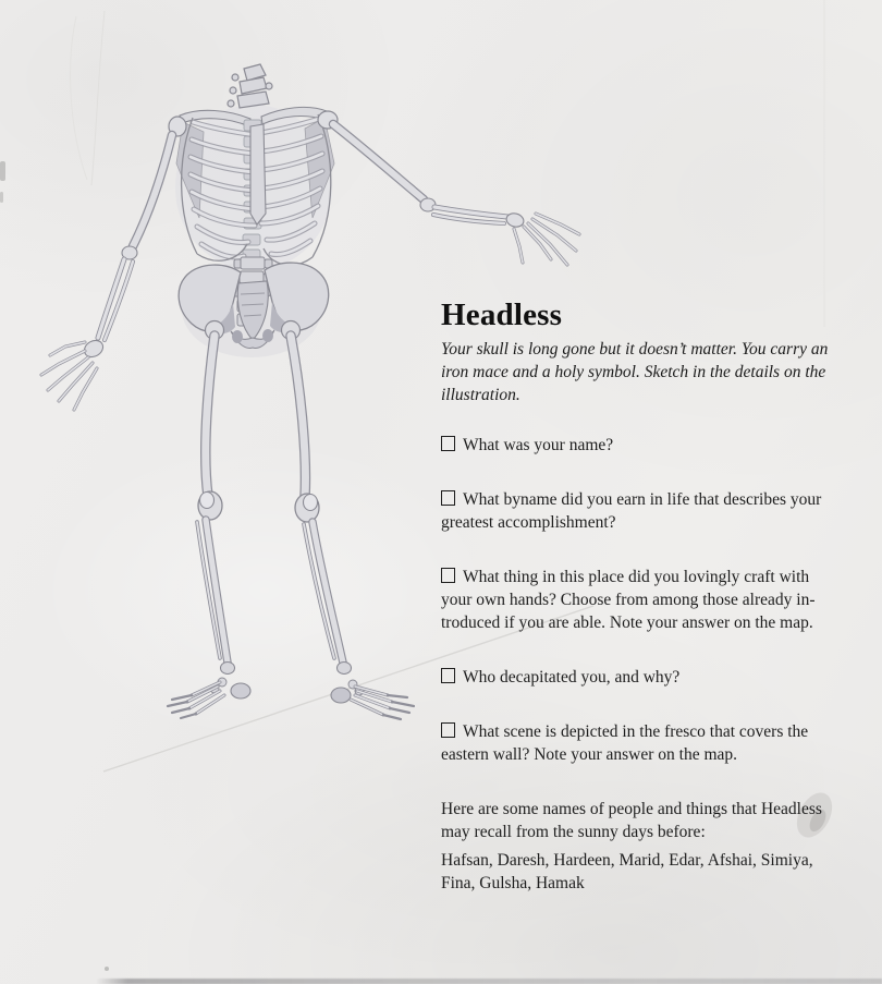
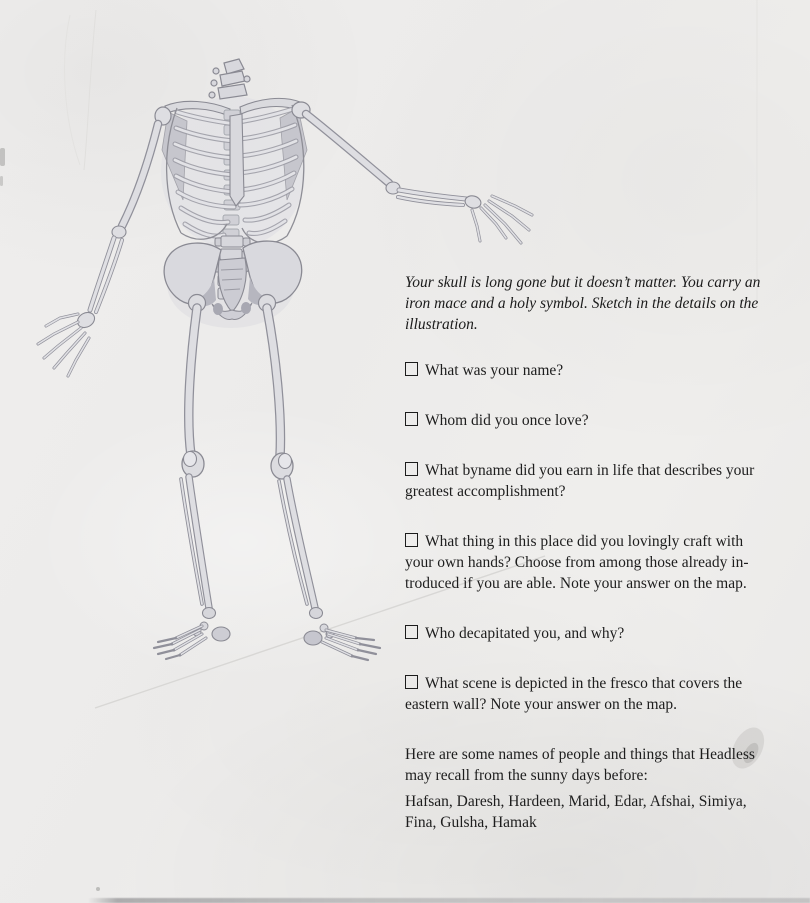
- Headless
  Your skull is long gone but it doesn’t matter. You carry an
  iron mace and a holy symbol. Sketch in the details on the
  illustration.
  What was your name?
+ Whom did you once love?
  What byname did you earn in life that describes your
  greatest accomplishment?
  What thing in this place did you lovingly craft with
  your own hands? Choose from among those already in-
  troduced if you are able. Note your answer on the map.
  Who decapitated you, and why?
  What scene is depicted in the fresco that covers the
  eastern wall? Note your answer on the map.
  Here are some names of people and things that Headless
  may recall from the sunny days before:
  Hafsan, Daresh, Hardeen, Marid, Edar, Afshai, Simiya,
  Fina, Gulsha, Hamak
